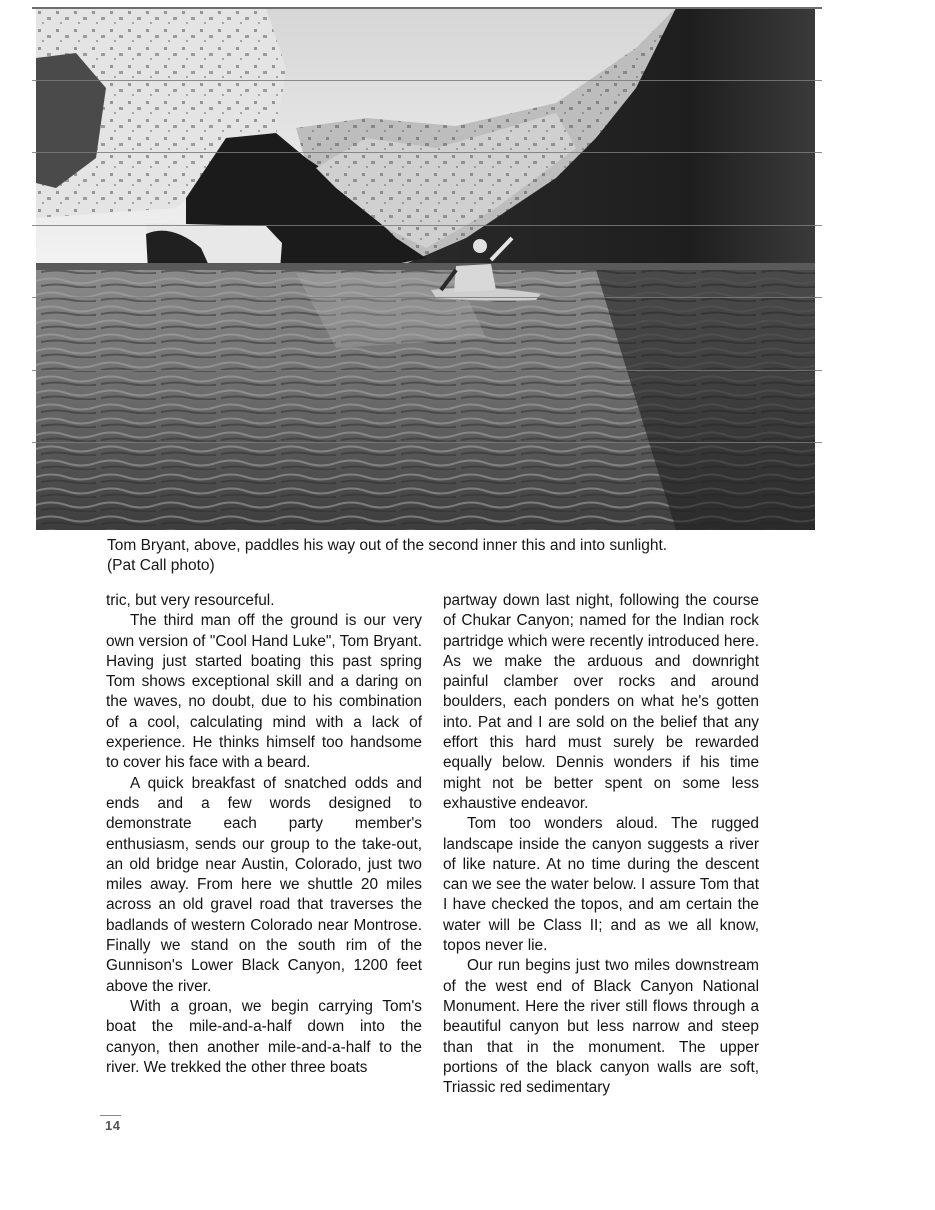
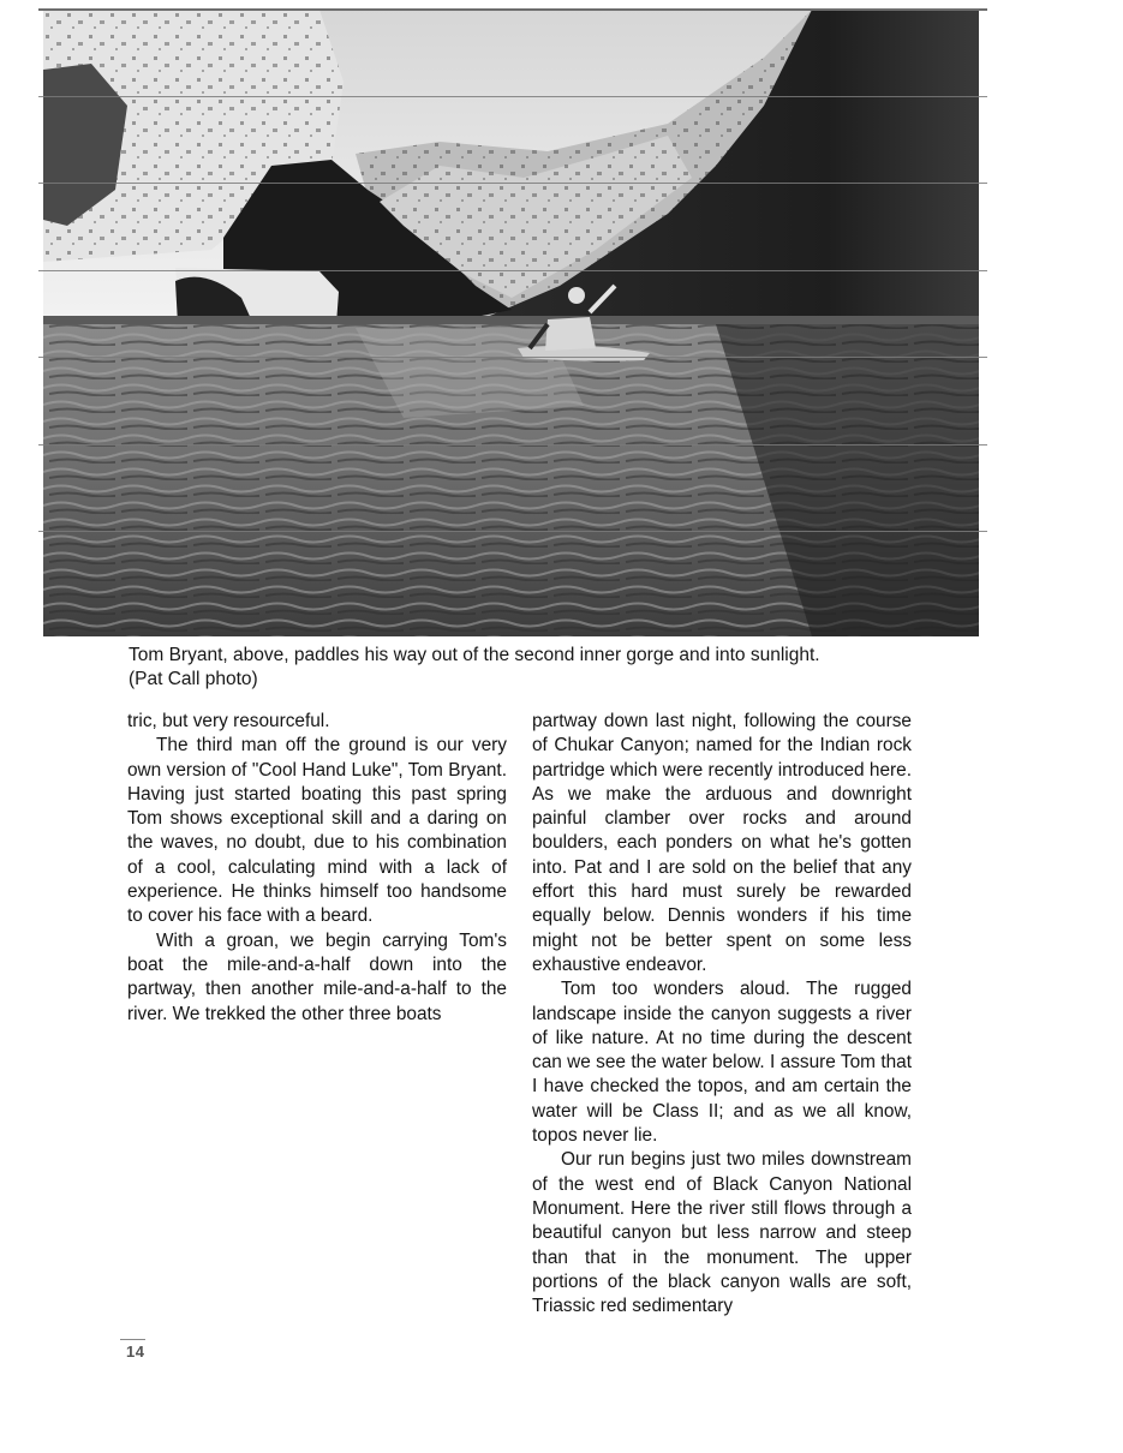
- Tom Bryant, above, paddles his way out of the second inner this and into sunlight.
+ Tom Bryant, above, paddles his way out of the second inner gorge and into sunlight.
  (Pat Call photo)
  tric, but very resourceful.
  The third man off the ground is our very own version of "Cool Hand Luke", Tom Bryant. Having just started boating this past spring Tom shows exceptional skill and a daring on the waves, no doubt, due to his combination of a cool, calculating mind with a lack of experience. He thinks himself too handsome to cover his face with a beard.
- A quick breakfast of snatched odds and ends and a few words designed to demonstrate each party member's enthusiasm, sends our group to the take-out, an old bridge near Austin, Colorado, just two miles away. From here we shuttle 20 miles across an old gravel road that traverses the badlands of western Colorado near Montrose. Finally we stand on the south rim of the Gunnison's Lower Black Canyon, 1200 feet above the river.
- With a groan, we begin carrying Tom's boat the mile-and-a-half down into the canyon, then another mile-and-a-half to the river. We trekked the other three boats
+ With a groan, we begin carrying Tom's boat the mile-and-a-half down into the partway, then another mile-and-a-half to the river. We trekked the other three boats
  partway down last night, following the course of Chukar Canyon; named for the Indian rock partridge which were recently introduced here. As we make the arduous and downright painful clamber over rocks and around boulders, each ponders on what he's gotten into. Pat and I are sold on the belief that any effort this hard must surely be rewarded equally below. Dennis wonders if his time might not be better spent on some less exhaustive endeavor.
  Tom too wonders aloud. The rugged landscape inside the canyon suggests a river of like nature. At no time during the descent can we see the water below. I assure Tom that I have checked the topos, and am certain the water will be Class II; and as we all know, topos never lie.
  Our run begins just two miles downstream of the west end of Black Canyon National Monument. Here the river still flows through a beautiful canyon but less narrow and steep than that in the monument. The upper portions of the black canyon walls are soft, Triassic red sedimentary
  14
